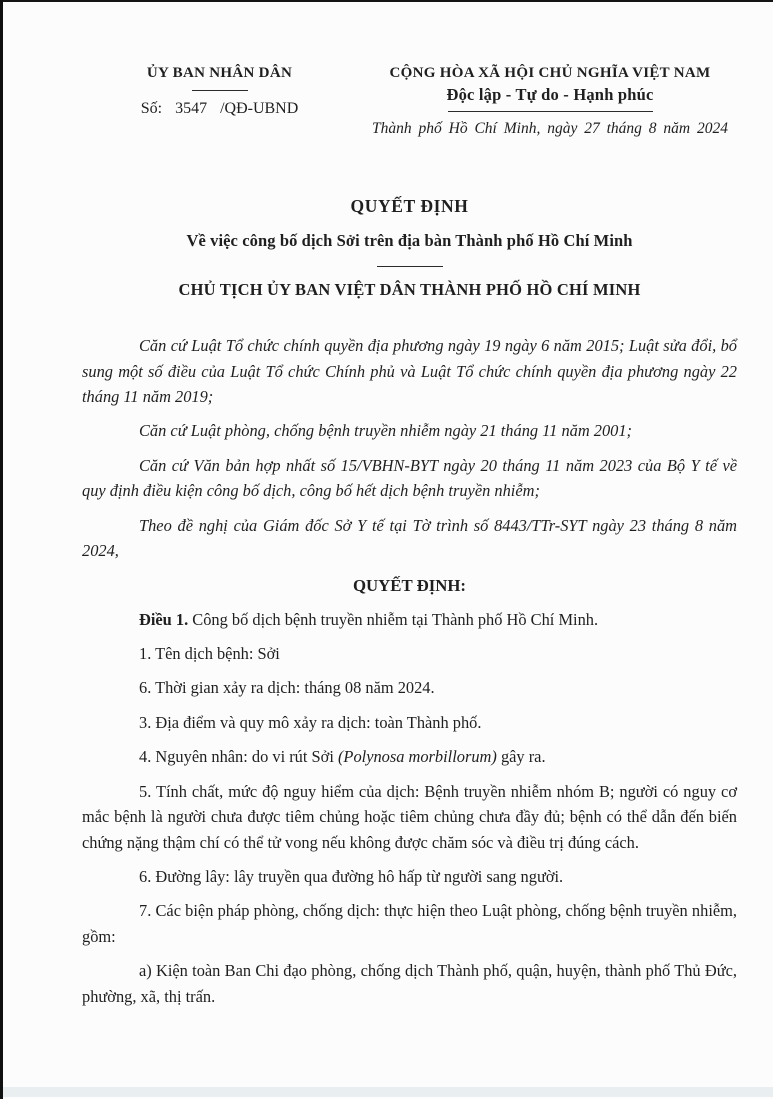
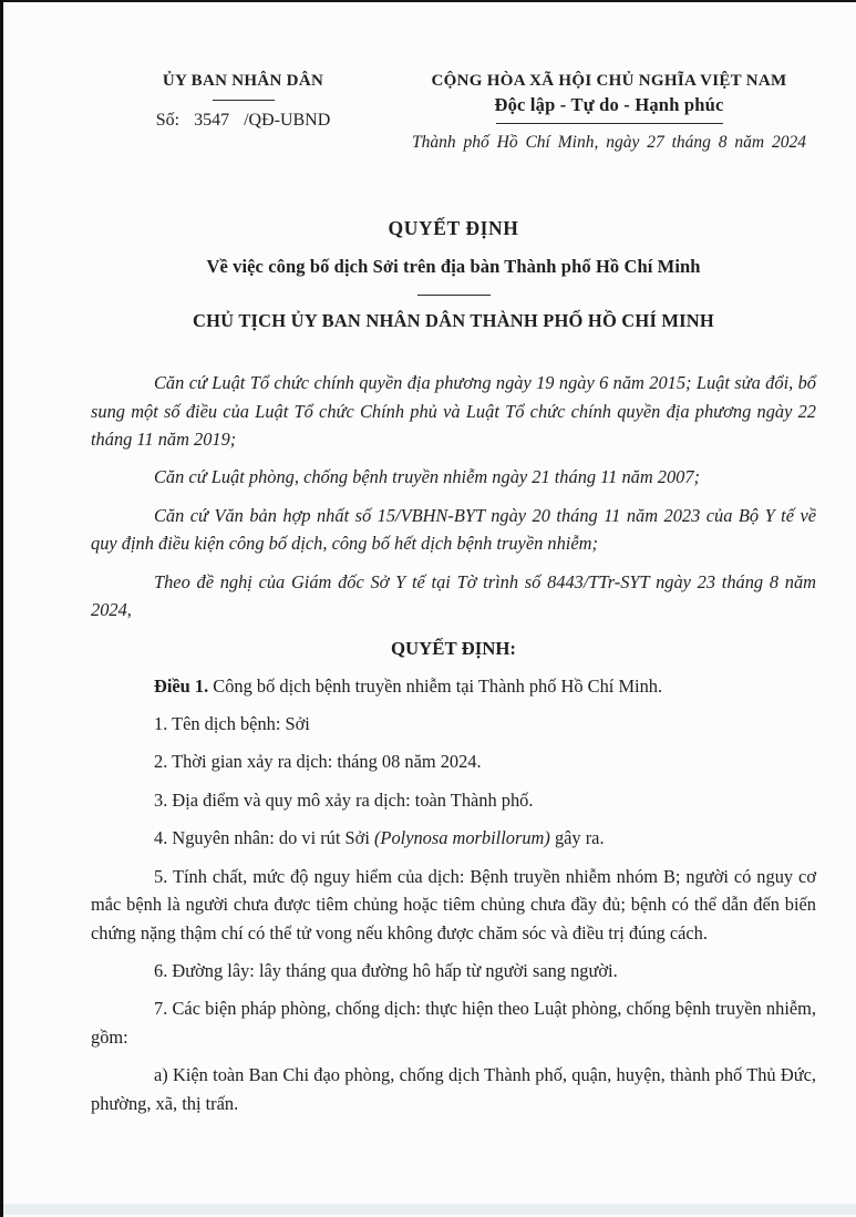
  ỦY BAN NHÂN DÂN
  Số: 3547 /QĐ-UBND
  CỘNG HÒA XÃ HỘI CHỦ NGHĨA VIỆT NAM
  Độc lập - Tự do - Hạnh phúc
  Thành phố Hồ Chí Minh, ngày 27 tháng 8 năm 2024
  QUYẾT ĐỊNH
  Về việc công bố dịch Sởi trên địa bàn Thành phố Hồ Chí Minh
- CHỦ TỊCH ỦY BAN VIỆT DÂN THÀNH PHỐ HỒ CHÍ MINH
+ CHỦ TỊCH ỦY BAN NHÂN DÂN THÀNH PHỐ HỒ CHÍ MINH
  Căn cứ Luật Tổ chức chính quyền địa phương ngày 19 ngày 6 năm 2015; Luật sửa đổi, bổ sung một số điều của Luật Tổ chức Chính phủ và Luật Tổ chức chính quyền địa phương ngày 22 tháng 11 năm 2019;
- Căn cứ Luật phòng, chống bệnh truyền nhiễm ngày 21 tháng 11 năm 2001;
+ Căn cứ Luật phòng, chống bệnh truyền nhiễm ngày 21 tháng 11 năm 2007;
  Căn cứ Văn bản hợp nhất số 15/VBHN-BYT ngày 20 tháng 11 năm 2023 của Bộ Y tế về quy định điều kiện công bố dịch, công bố hết dịch bệnh truyền nhiễm;
  Theo đề nghị của Giám đốc Sở Y tế tại Tờ trình số 8443/TTr-SYT ngày 23 tháng 8 năm 2024,
  QUYẾT ĐỊNH:
  Điều 1. Công bố dịch bệnh truyền nhiễm tại Thành phố Hồ Chí Minh.
  1. Tên dịch bệnh: Sởi
- 6. Thời gian xảy ra dịch: tháng 08 năm 2024.
+ 2. Thời gian xảy ra dịch: tháng 08 năm 2024.
  3. Địa điểm và quy mô xảy ra dịch: toàn Thành phố.
  4. Nguyên nhân: do vi rút Sởi (Polynosa morbillorum) gây ra.
  5. Tính chất, mức độ nguy hiểm của dịch: Bệnh truyền nhiễm nhóm B; người có nguy cơ mắc bệnh là người chưa được tiêm chủng hoặc tiêm chủng chưa đầy đủ; bệnh có thể dẫn đến biến chứng nặng thậm chí có thể tử vong nếu không được chăm sóc và điều trị đúng cách.
- 6. Đường lây: lây truyền qua đường hô hấp từ người sang người.
+ 6. Đường lây: lây tháng qua đường hô hấp từ người sang người.
  7. Các biện pháp phòng, chống dịch: thực hiện theo Luật phòng, chống bệnh truyền nhiễm, gồm:
  a) Kiện toàn Ban Chi đạo phòng, chống dịch Thành phố, quận, huyện, thành phố Thủ Đức, phường, xã, thị trấn.
